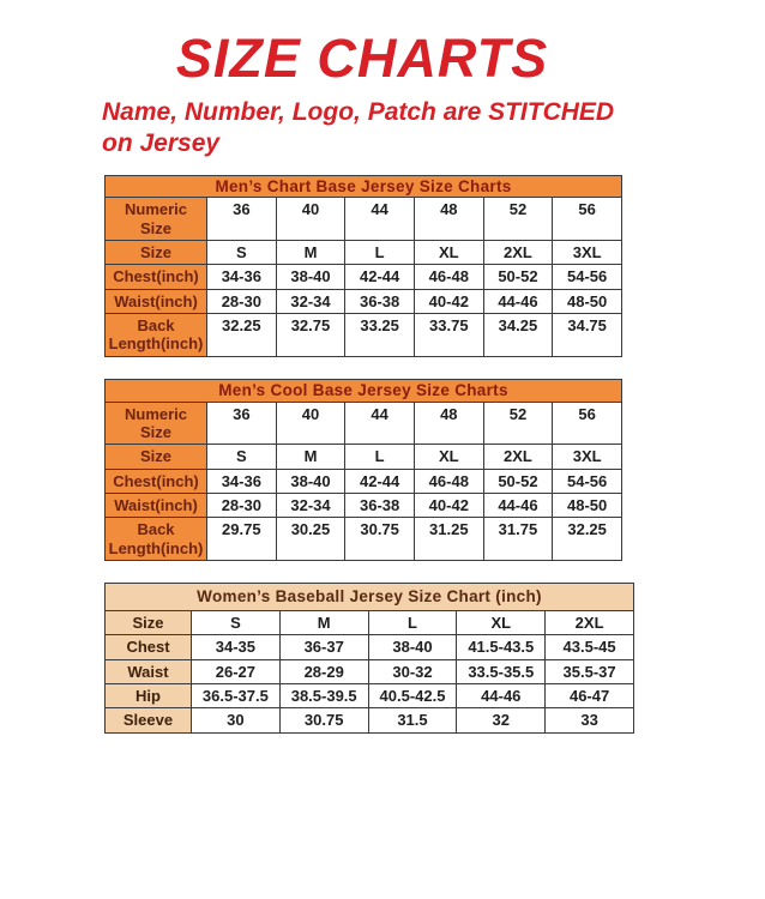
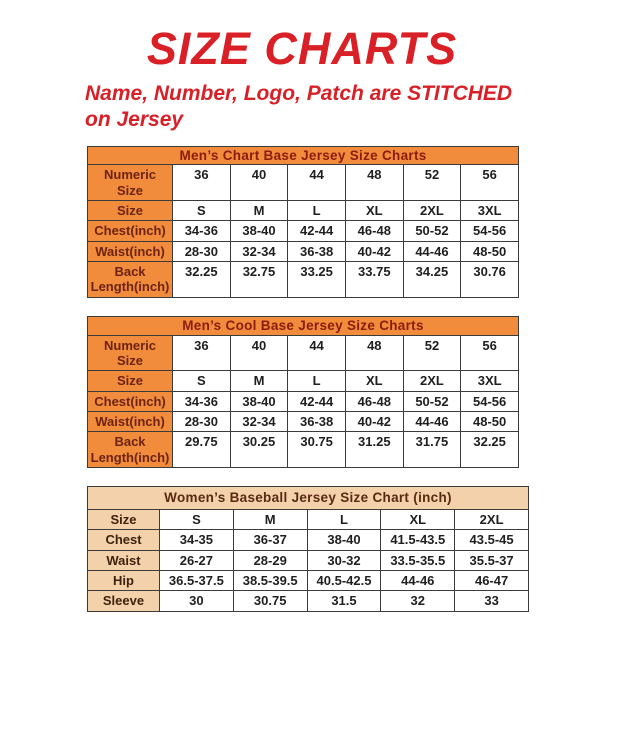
  SIZE CHARTS
  Name, Number, Logo, Patch are STITCHED
  on Jersey
  Men’s Chart Base Jersey Size Charts
  Numeric Size	36	40	44	48	52	56
  Size	S	M	L	XL	2XL	3XL
  Chest(inch)	34-36	38-40	42-44	46-48	50-52	54-56
  Waist(inch)	28-30	32-34	36-38	40-42	44-46	48-50
- Back Length(inch)	32.25	32.75	33.25	33.75	34.25	34.75
+ Back Length(inch)	32.25	32.75	33.25	33.75	34.25	30.76
  Men’s Cool Base Jersey Size Charts
  Numeric Size	36	40	44	48	52	56
  Size	S	M	L	XL	2XL	3XL
  Chest(inch)	34-36	38-40	42-44	46-48	50-52	54-56
  Waist(inch)	28-30	32-34	36-38	40-42	44-46	48-50
  Back Length(inch)	29.75	30.25	30.75	31.25	31.75	32.25
  Women’s Baseball Jersey Size Chart (inch)
  Size	S	M	L	XL	2XL
  Chest	34-35	36-37	38-40	41.5-43.5	43.5-45
  Waist	26-27	28-29	30-32	33.5-35.5	35.5-37
  Hip	36.5-37.5	38.5-39.5	40.5-42.5	44-46	46-47
  Sleeve	30	30.75	31.5	32	33
